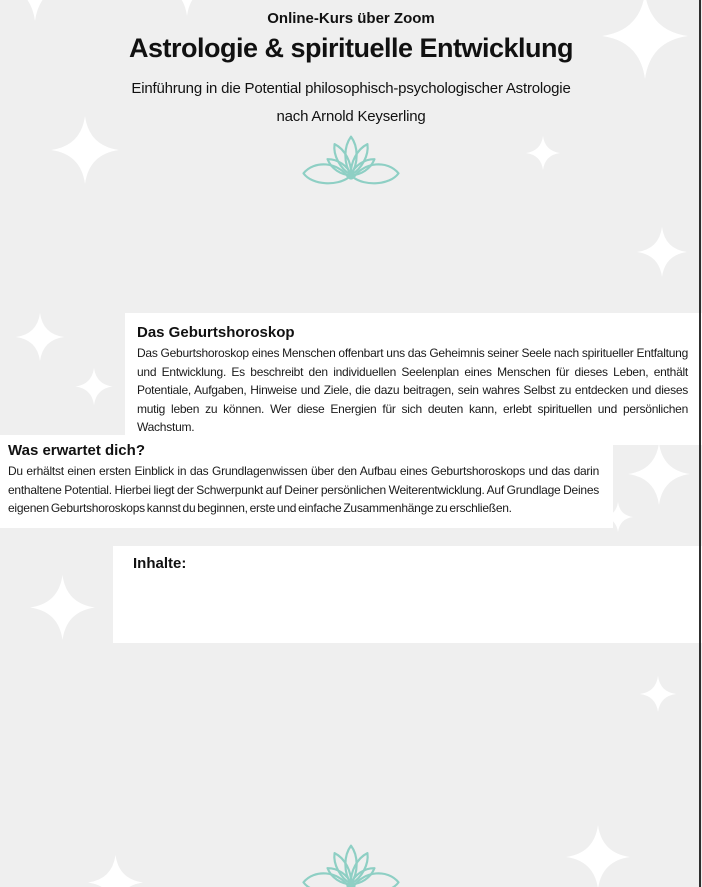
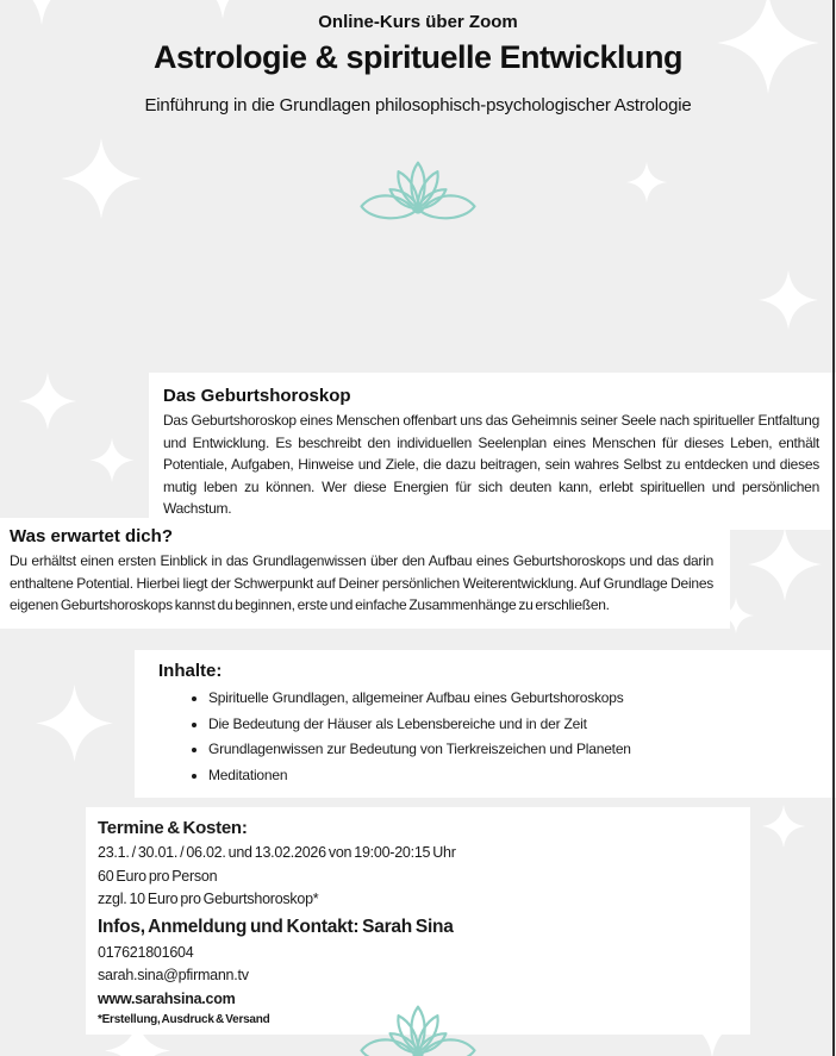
  Online-Kurs über Zoom
  Astrologie & spirituelle Entwicklung
- Einführung in die Potential philosophisch-psychologischer Astrologie
+ Einführung in die Grundlagen philosophisch-psychologischer Astrologie
- nach Arnold Keyserling
  Das Geburtshoroskop
  Das Geburtshoroskop eines Menschen offenbart uns das Geheimnis seiner Seele nach spiritueller Entfaltung und Entwicklung. Es beschreibt den individuellen Seelenplan eines Menschen für dieses Leben, enthält Potentiale, Aufgaben, Hinweise und Ziele, die dazu beitragen, sein wahres Selbst zu entdecken und dieses mutig leben zu können. Wer diese Energien für sich deuten kann, erlebt spirituellen und persönlichen Wachstum.
  Was erwartet dich?
  Du erhältst einen ersten Einblick in das Grundlagenwissen über den Aufbau eines Geburtshoroskops und das darin enthaltene Potential. Hierbei liegt der Schwerpunkt auf Deiner persönlichen Weiterentwicklung. Auf Grundlage Deines eigenen Geburtshoroskops kannst du beginnen, erste und einfache Zusammenhänge zu erschließen.
  Inhalte:
+ Spirituelle Grundlagen, allgemeiner Aufbau eines Geburtshoroskops
+ Die Bedeutung der Häuser als Lebensbereiche und in der Zeit
+ Grundlagenwissen zur Bedeutung von Tierkreiszeichen und Planeten
+ Meditationen
+ Termine & Kosten:
+ 23.1. / 30.01. / 06.02. und 13.02.2026 von 19:00-20:15 Uhr
+ 60 Euro pro Person
+ zzgl. 10 Euro pro Geburtshoroskop*
+ Infos, Anmeldung und Kontakt: Sarah Sina
+ 017621801604
+ sarah.sina@pfirmann.tv
+ www.sarahsina.com
+ *Erstellung, Ausdruck & Versand
